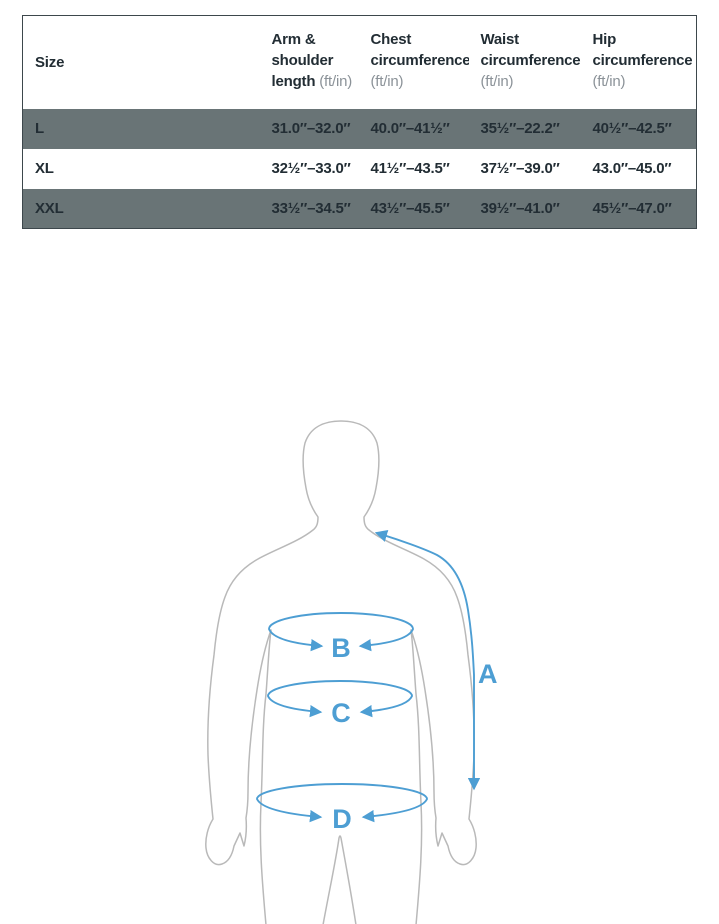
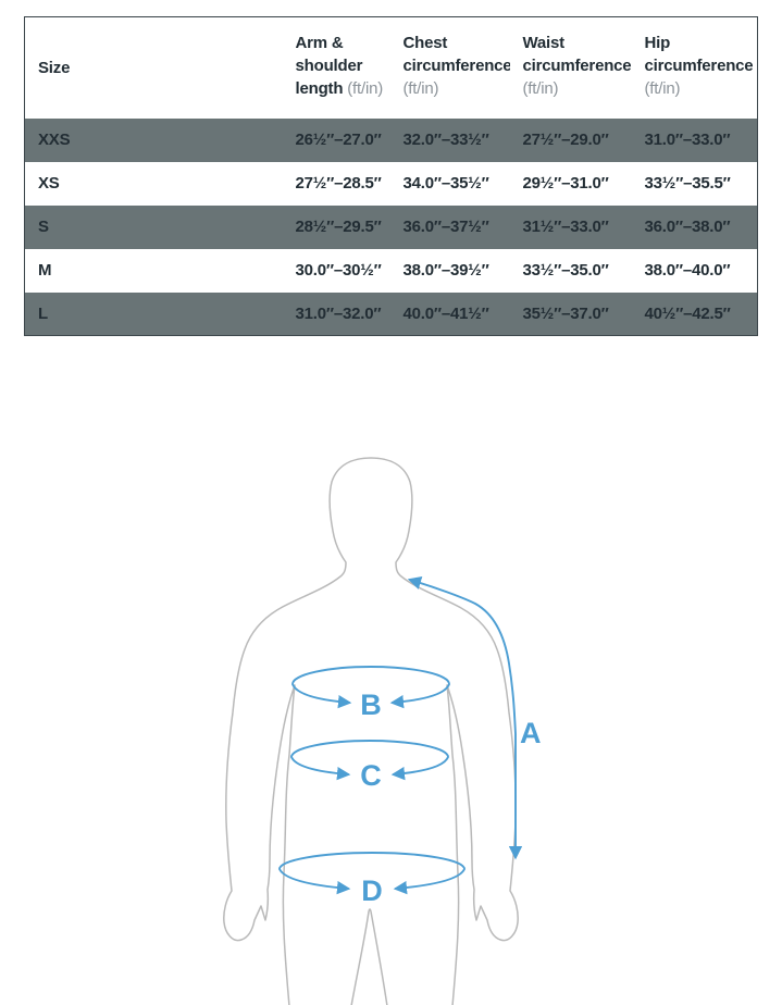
  Size	Arm &shoulderlength (ft/in)	Chestcircumference(ft/in)	Waistcircumference(ft/in)	Hipcircumference(ft/in)
+ XXS	26½″–27.0″	32.0″–33½″	27½″–29.0″	31.0″–33.0″
+ XS	27½″–28.5″	34.0″–35½″	29½″–31.0″	33½″–35.5″
+ S	28½″–29.5″	36.0″–37½″	31½″–33.0″	36.0″–38.0″
+ M	30.0″–30½″	38.0″–39½″	33½″–35.0″	38.0″–40.0″
- L	31.0″–32.0″	40.0″–41½″	35½″–22.2″	40½″–42.5″
+ L	31.0″–32.0″	40.0″–41½″	35½″–37.0″	40½″–42.5″
- XL	32½″–33.0″	41½″–43.5″	37½″–39.0″	43.0″–45.0″
- XXL	33½″–34.5″	43½″–45.5″	39½″–41.0″	45½″–47.0″
  A
  B
  C
  D
